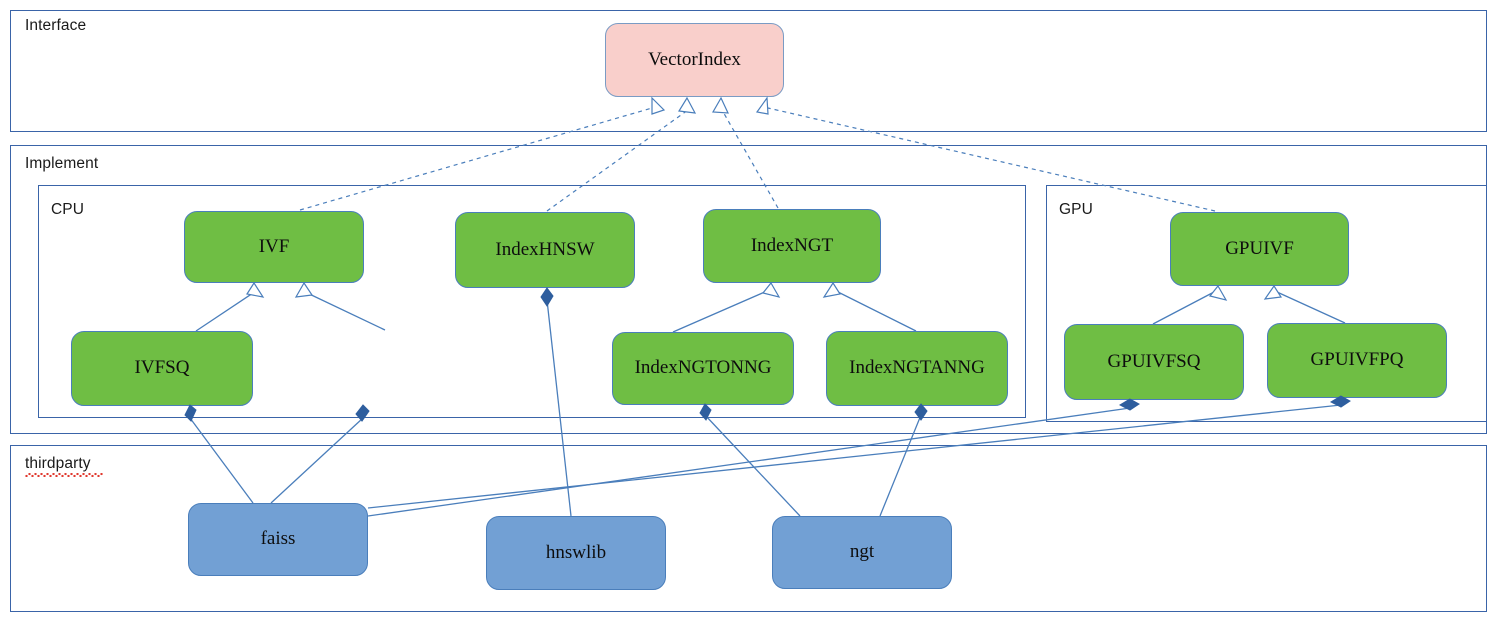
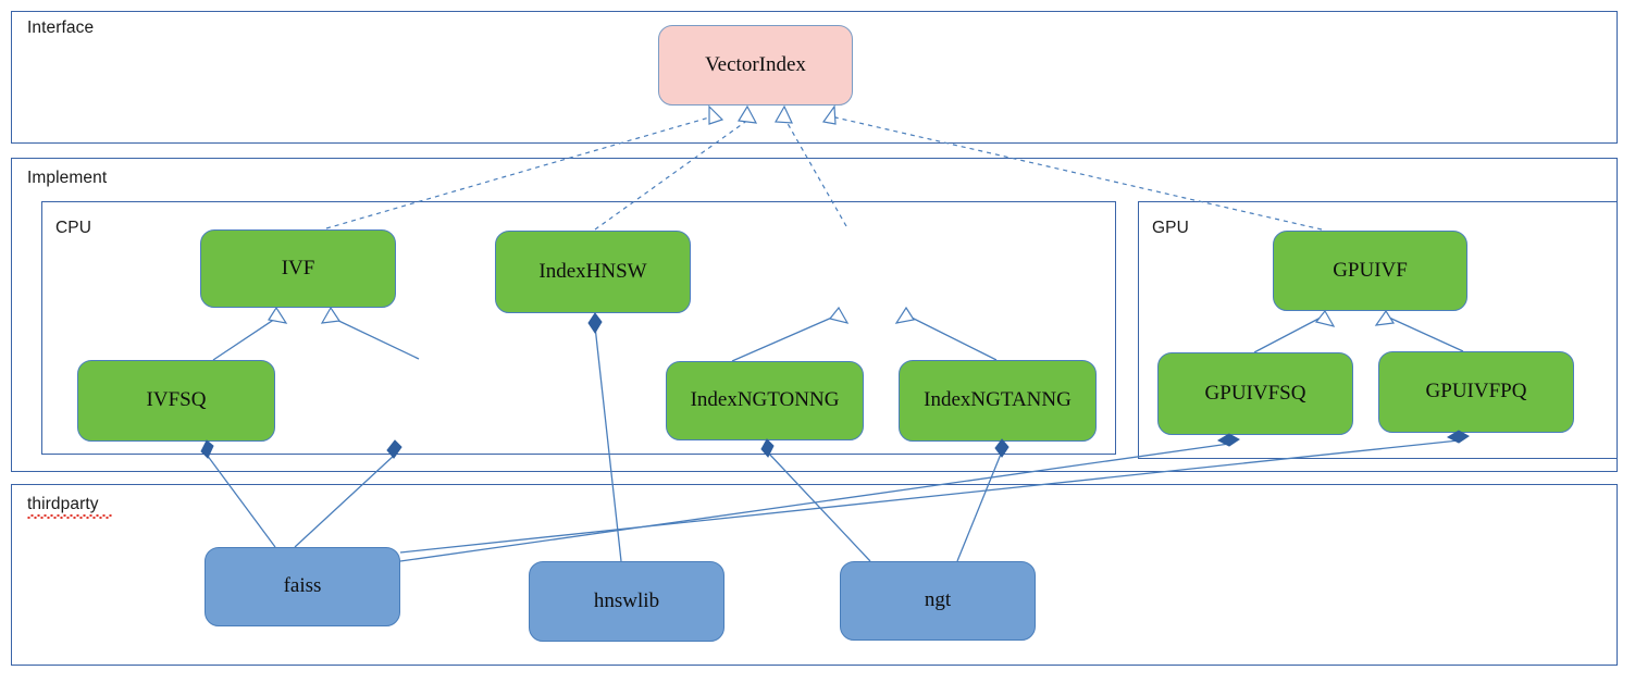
  Interface
  Implement
  CPU
  GPU
  thirdparty
  VectorIndex
  IVF
  IndexHNSW
- IndexNGT
  IVFSQ
  IndexNGTONNG
  IndexNGTANNG
  GPUIVF
  GPUIVFSQ
  GPUIVFPQ
  faiss
  hnswlib
  ngt
